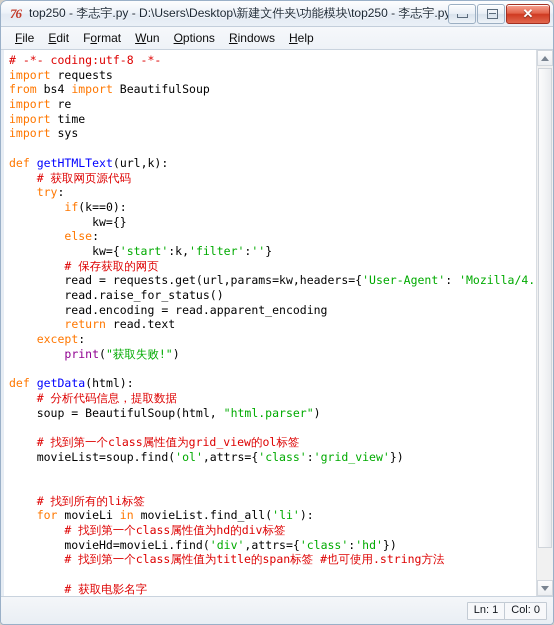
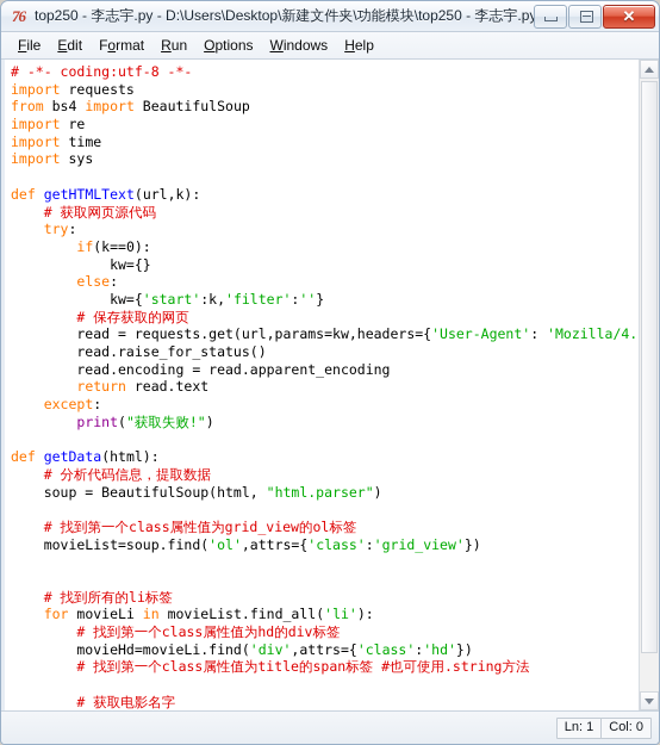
  76
  top250 - 李志宇.py - D:\Users\Desktop\新建文件夹\功能模块\top250 - 李志宇.p
  ✕
  File
  Edit
  Format
- Wun
+ Run
  Options
- Rindows
+ Windows
  Help
  # -*- coding:utf-8 -*-
  import requests
  from bs4 import BeautifulSoup
  import re
  import time
  import sys
  def getHTMLText(url,k):
  # 获取网页源代码
  try:
  if(k==0):
  kw={}
  else:
  kw={'start':k,'filter':''}
  # 保存获取的网页
  read = requests.get(url,params=kw,headers={'User-Agent': 'Mozilla/4.
  read.raise_for_status()
  read.encoding = read.apparent_encoding
  return read.text
  except:
  print("获取失败!")
  def getData(html):
  # 分析代码信息，提取数据
  soup = BeautifulSoup(html, "html.parser")
  # 找到第一个class属性值为grid_view的ol标签
  movieList=soup.find('ol',attrs={'class':'grid_view'})
  # 找到所有的li标签
  for movieLi in movieList.find_all('li'):
  # 找到第一个class属性值为hd的div标签
  movieHd=movieLi.find('div',attrs={'class':'hd'})
  # 找到第一个class属性值为title的span标签 #也可使用.string方法
  # 获取电影名字
  Ln: 1
  Col: 0
